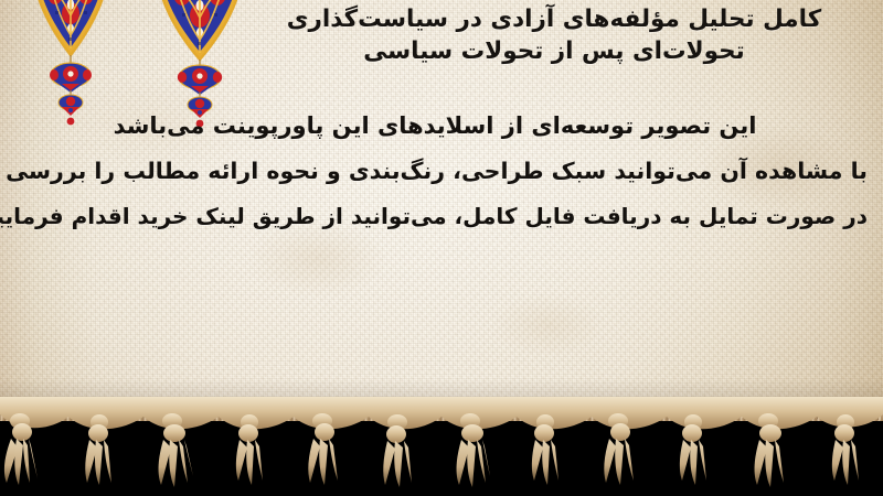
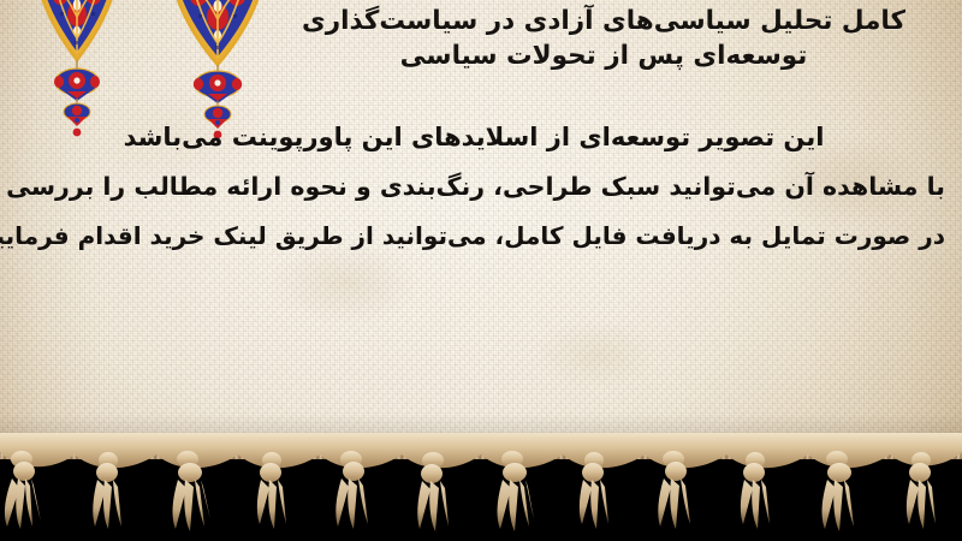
- کامل تحلیل مؤلفه‌های آزادی در سیاست‌گذاری
+ کامل تحلیل سیاسی‌های آزادی در سیاست‌گذاری
- تحولات‌ای پس از تحولات سیاسی
+ توسعه‌ای پس از تحولات سیاسی
  این تصویر توسعه‌ای از اسلایدهای این پاورپوینت می‌باشد
  با مشاهده آن می‌توانید سبک طراحی، رنگ‌بندی و نحوه ارائه مطالب را بررسی
  در صورت تمایل به دریافت فایل کامل، می‌توانید از طریق لینک خرید اقدام فرمایی
